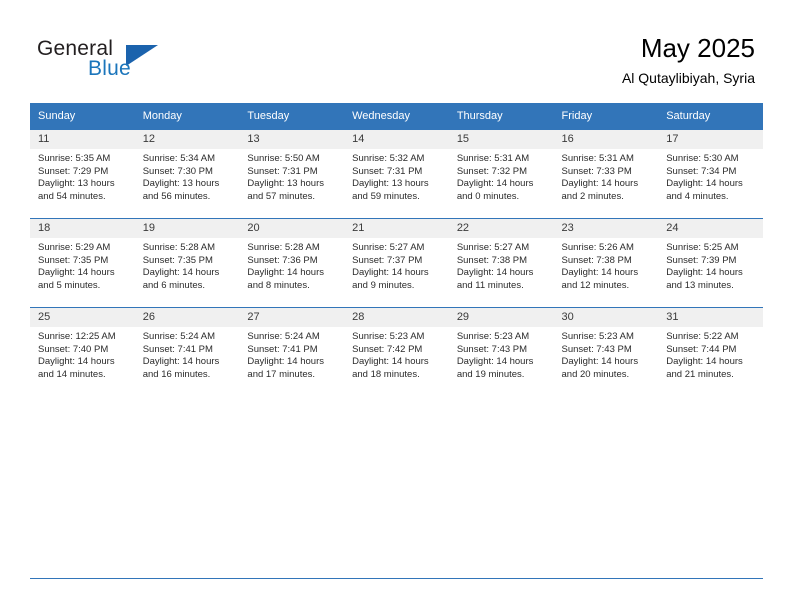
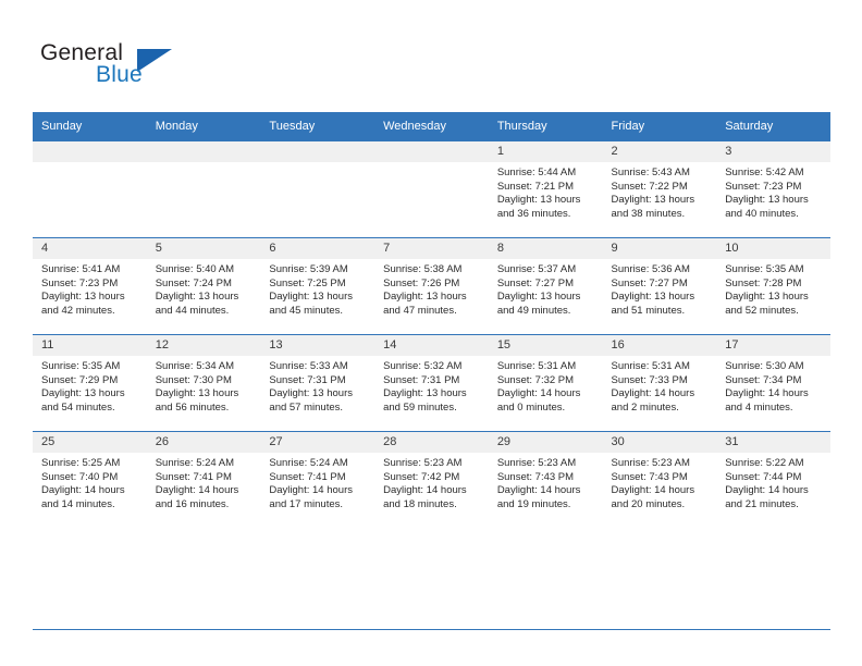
  General
  Blue
- May 2025
- Al Qutaylibiyah, Syria
  Sunday	Monday	Tuesday	Wednesday	Thursday	Friday	Saturday
+ 				1Sunrise: 5:44 AM Sunset: 7:21 PM Daylight: 13 hours and 36 minutes.	2Sunrise: 5:43 AM Sunset: 7:22 PM Daylight: 13 hours and 38 minutes.	3Sunrise: 5:42 AM Sunset: 7:23 PM Daylight: 13 hours and 40 minutes.
+ 4Sunrise: 5:41 AM Sunset: 7:23 PM Daylight: 13 hours and 42 minutes.	5Sunrise: 5:40 AM Sunset: 7:24 PM Daylight: 13 hours and 44 minutes.	6Sunrise: 5:39 AM Sunset: 7:25 PM Daylight: 13 hours and 45 minutes.	7Sunrise: 5:38 AM Sunset: 7:26 PM Daylight: 13 hours and 47 minutes.	8Sunrise: 5:37 AM Sunset: 7:27 PM Daylight: 13 hours and 49 minutes.	9Sunrise: 5:36 AM Sunset: 7:27 PM Daylight: 13 hours and 51 minutes.	10Sunrise: 5:35 AM Sunset: 7:28 PM Daylight: 13 hours and 52 minutes.
- 11Sunrise: 5:35 AM Sunset: 7:29 PM Daylight: 13 hours and 54 minutes.	12Sunrise: 5:34 AM Sunset: 7:30 PM Daylight: 13 hours and 56 minutes.	13Sunrise: 5:50 AM Sunset: 7:31 PM Daylight: 13 hours and 57 minutes.	14Sunrise: 5:32 AM Sunset: 7:31 PM Daylight: 13 hours and 59 minutes.	15Sunrise: 5:31 AM Sunset: 7:32 PM Daylight: 14 hours and 0 minutes.	16Sunrise: 5:31 AM Sunset: 7:33 PM Daylight: 14 hours and 2 minutes.	17Sunrise: 5:30 AM Sunset: 7:34 PM Daylight: 14 hours and 4 minutes.
+ 11Sunrise: 5:35 AM Sunset: 7:29 PM Daylight: 13 hours and 54 minutes.	12Sunrise: 5:34 AM Sunset: 7:30 PM Daylight: 13 hours and 56 minutes.	13Sunrise: 5:33 AM Sunset: 7:31 PM Daylight: 13 hours and 57 minutes.	14Sunrise: 5:32 AM Sunset: 7:31 PM Daylight: 13 hours and 59 minutes.	15Sunrise: 5:31 AM Sunset: 7:32 PM Daylight: 14 hours and 0 minutes.	16Sunrise: 5:31 AM Sunset: 7:33 PM Daylight: 14 hours and 2 minutes.	17Sunrise: 5:30 AM Sunset: 7:34 PM Daylight: 14 hours and 4 minutes.
- 18Sunrise: 5:29 AM Sunset: 7:35 PM Daylight: 14 hours and 5 minutes.	19Sunrise: 5:28 AM Sunset: 7:35 PM Daylight: 14 hours and 6 minutes.	20Sunrise: 5:28 AM Sunset: 7:36 PM Daylight: 14 hours and 8 minutes.	21Sunrise: 5:27 AM Sunset: 7:37 PM Daylight: 14 hours and 9 minutes.	22Sunrise: 5:27 AM Sunset: 7:38 PM Daylight: 14 hours and 11 minutes.	23Sunrise: 5:26 AM Sunset: 7:38 PM Daylight: 14 hours and 12 minutes.	24Sunrise: 5:25 AM Sunset: 7:39 PM Daylight: 14 hours and 13 minutes.
- 25Sunrise: 12:25 AM Sunset: 7:40 PM Daylight: 14 hours and 14 minutes.	26Sunrise: 5:24 AM Sunset: 7:41 PM Daylight: 14 hours and 16 minutes.	27Sunrise: 5:24 AM Sunset: 7:41 PM Daylight: 14 hours and 17 minutes.	28Sunrise: 5:23 AM Sunset: 7:42 PM Daylight: 14 hours and 18 minutes.	29Sunrise: 5:23 AM Sunset: 7:43 PM Daylight: 14 hours and 19 minutes.	30Sunrise: 5:23 AM Sunset: 7:43 PM Daylight: 14 hours and 20 minutes.	31Sunrise: 5:22 AM Sunset: 7:44 PM Daylight: 14 hours and 21 minutes.
+ 25Sunrise: 5:25 AM Sunset: 7:40 PM Daylight: 14 hours and 14 minutes.	26Sunrise: 5:24 AM Sunset: 7:41 PM Daylight: 14 hours and 16 minutes.	27Sunrise: 5:24 AM Sunset: 7:41 PM Daylight: 14 hours and 17 minutes.	28Sunrise: 5:23 AM Sunset: 7:42 PM Daylight: 14 hours and 18 minutes.	29Sunrise: 5:23 AM Sunset: 7:43 PM Daylight: 14 hours and 19 minutes.	30Sunrise: 5:23 AM Sunset: 7:43 PM Daylight: 14 hours and 20 minutes.	31Sunrise: 5:22 AM Sunset: 7:44 PM Daylight: 14 hours and 21 minutes.
